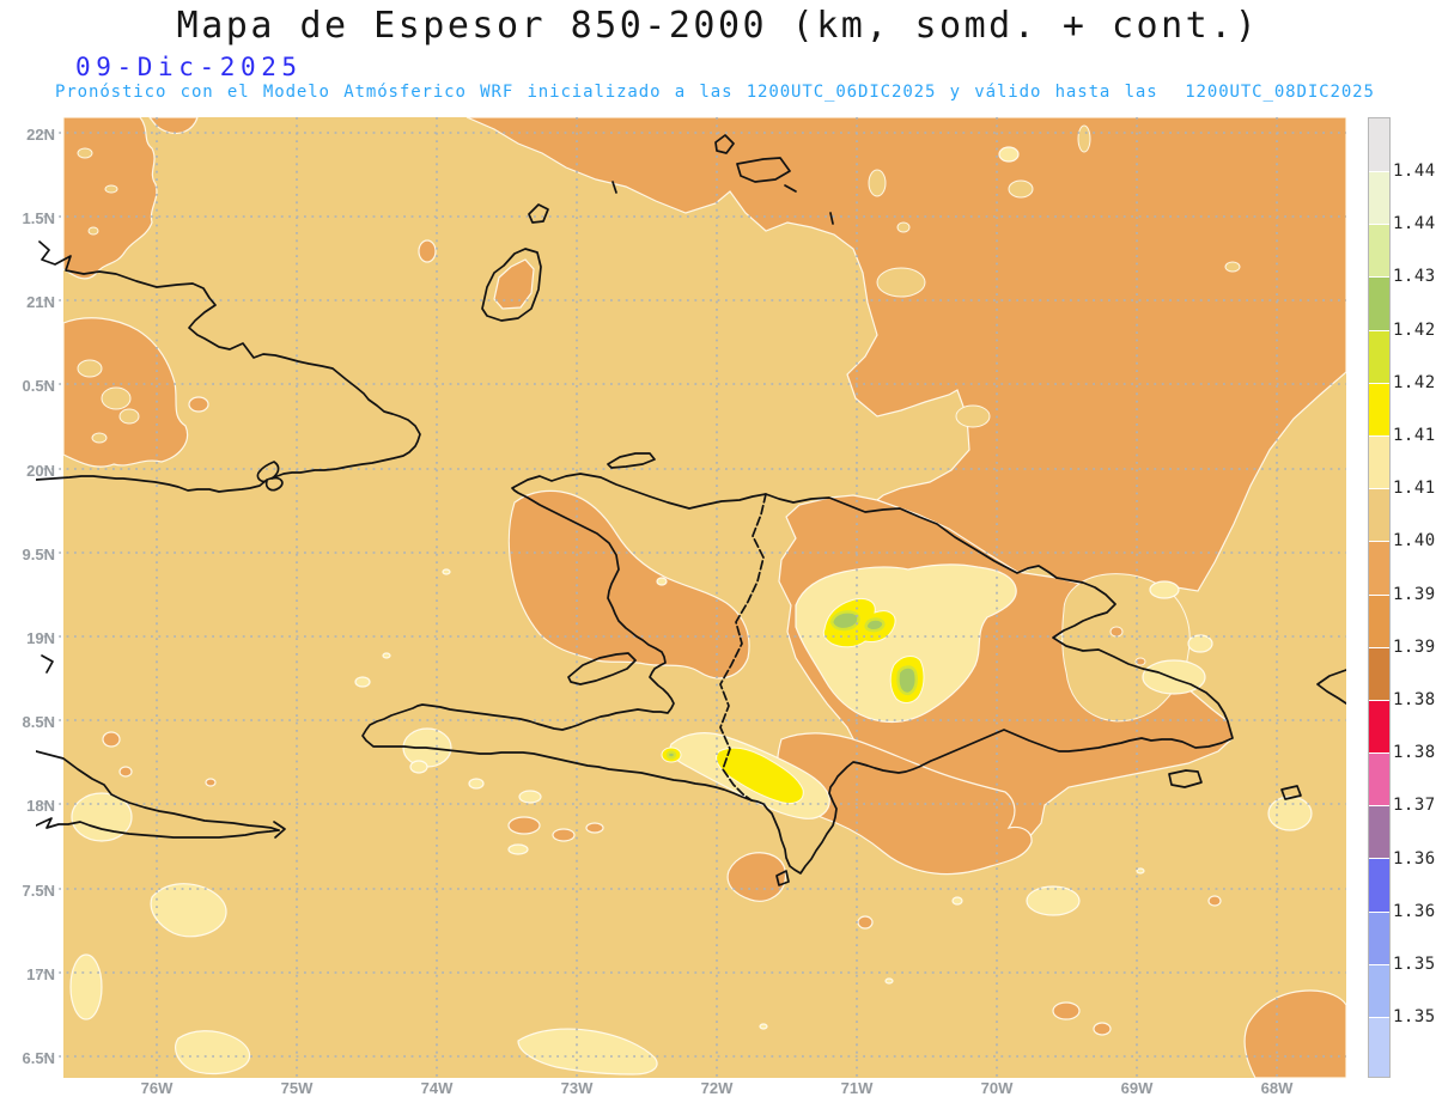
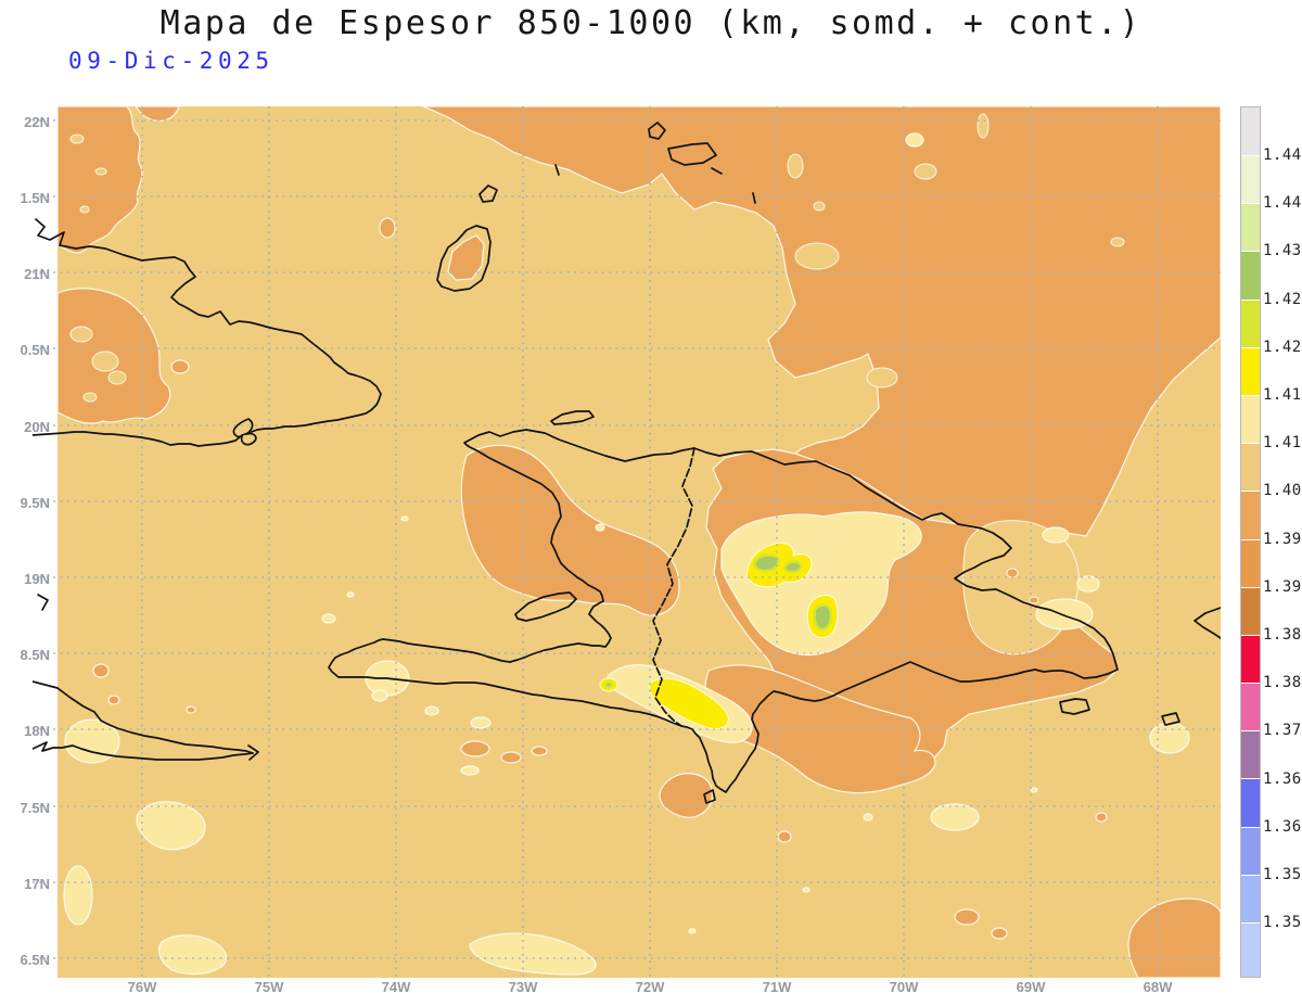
- Mapa de Espesor 850-2000 (km, somd. + cont.)
+ Mapa de Espesor 850-1000 (km, somd. + cont.)
  09-Dic-2025
- Pronóstico con el Modelo Atmósferico WRF inicializado a las 1200UTC_06DIC2025 y válido hasta las 1200UTC_08DIC2025
  22N
  1.5N
  21N
  0.5N
  20N
  9.5N
  19N
  8.5N
  18N
  7.5N
  17N
  6.5N
  76W
  75W
  74W
  73W
  72W
  71W
  70W
  69W
  68W
  1.44
  1.44
  1.43
  1.42
  1.42
  1.41
  1.41
  1.40
  1.39
  1.39
  1.38
  1.38
  1.37
  1.36
  1.36
  1.35
  1.35
